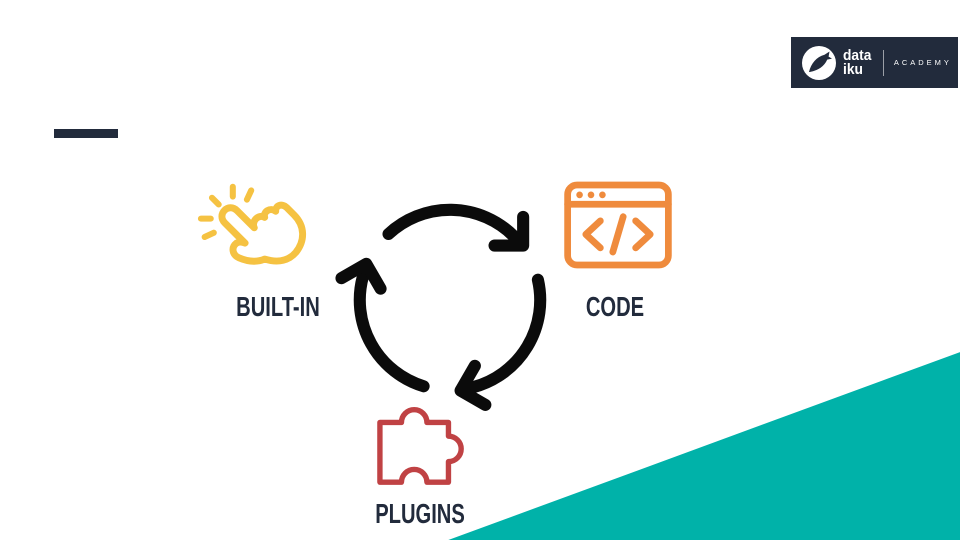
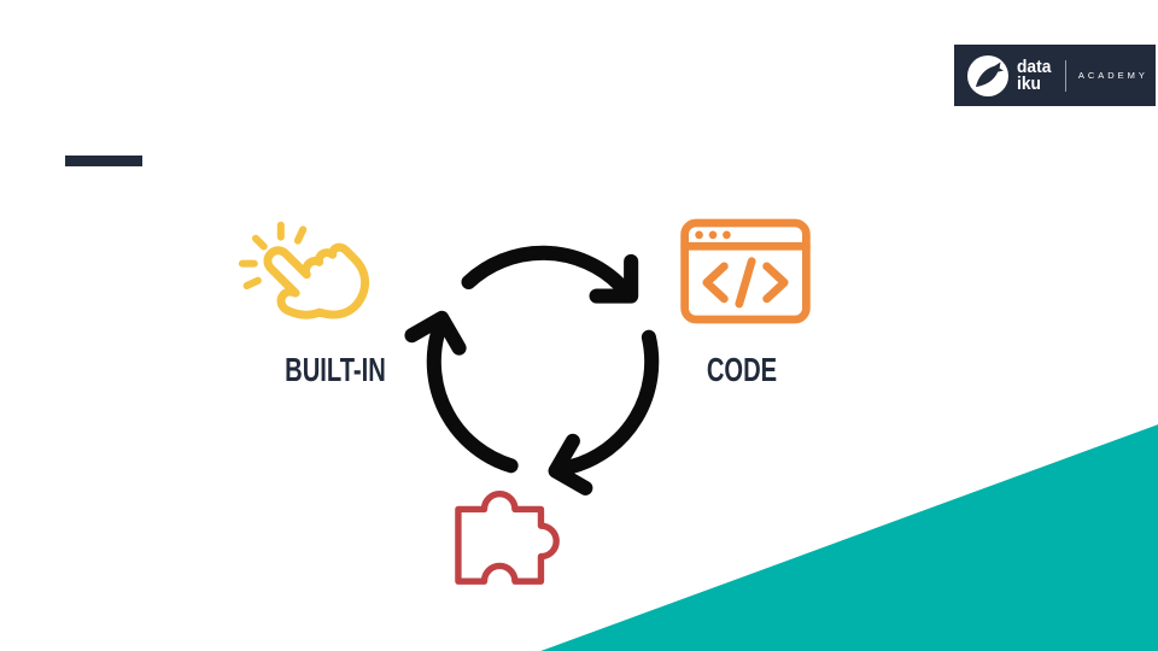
  data
  iku
  ACADEMY
  BUILT-IN
  CODE
- PLUGINS
